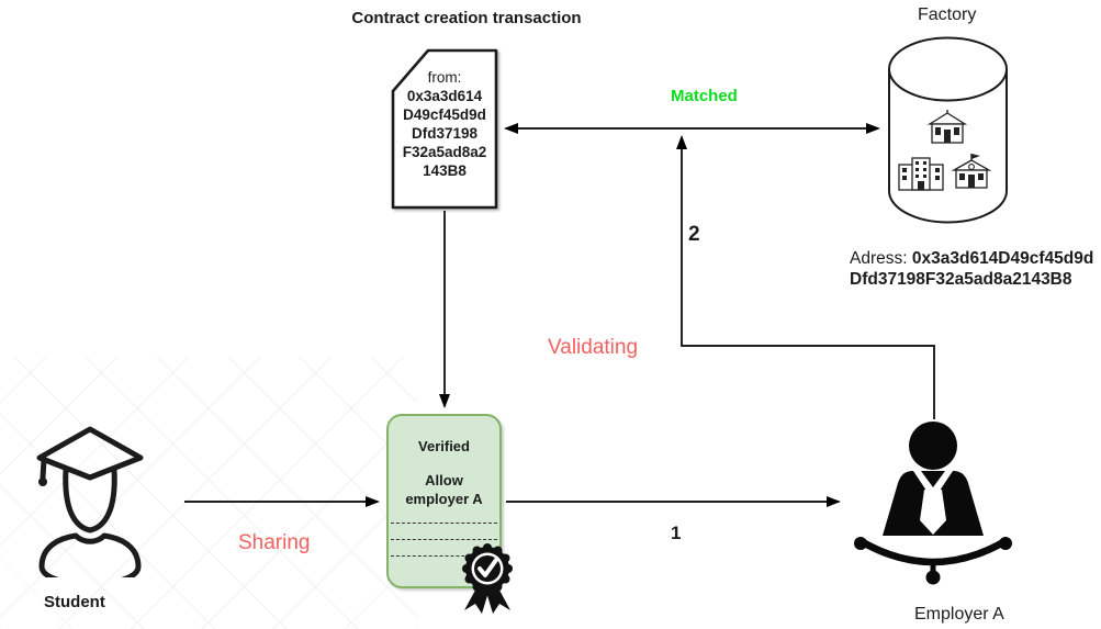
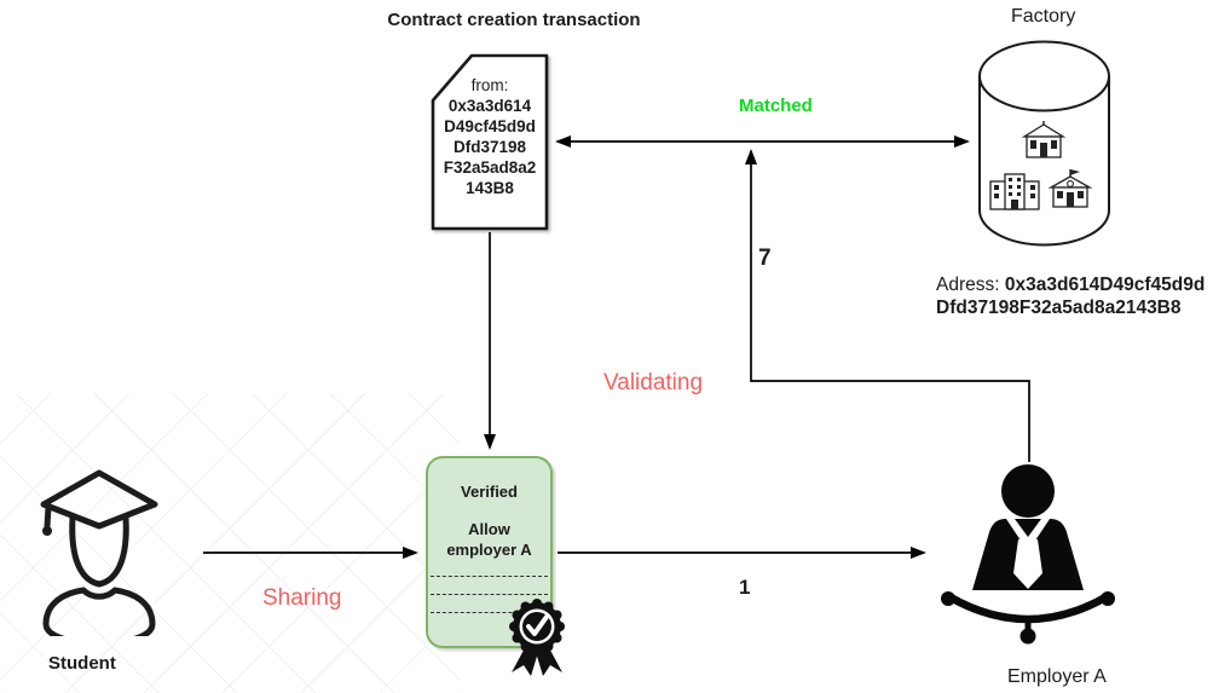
  Contract creation transaction
  Factory
  from:
  0x3a3d614
  D49cf45d9d
  Dfd37198
  F32a5ad8a2
  143B8
  Matched
- 2
+ 7
  Validating
  Sharing
  1
  Adress: 0x3a3d614D49cf45d9d
  Dfd37198F32a5ad8a2143B8
  Verified
  Allow
  employer A
  Student
  Employer A
